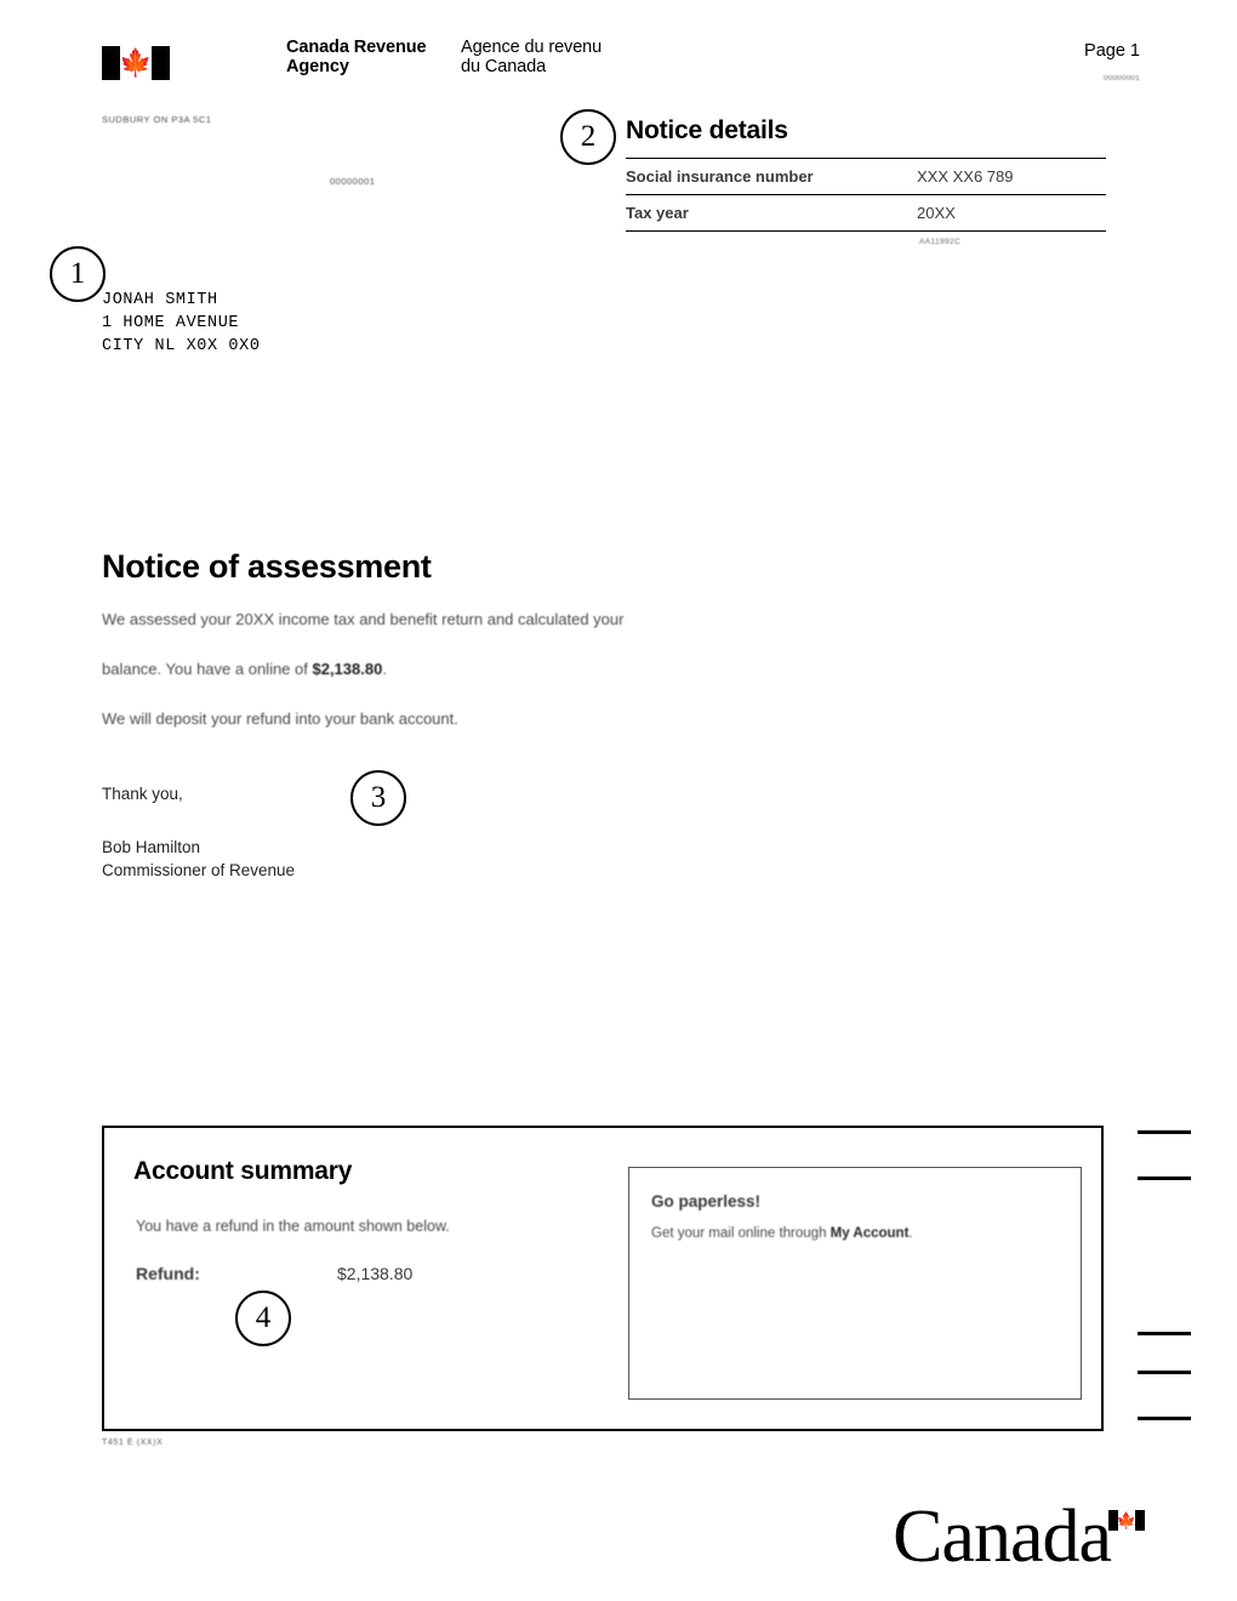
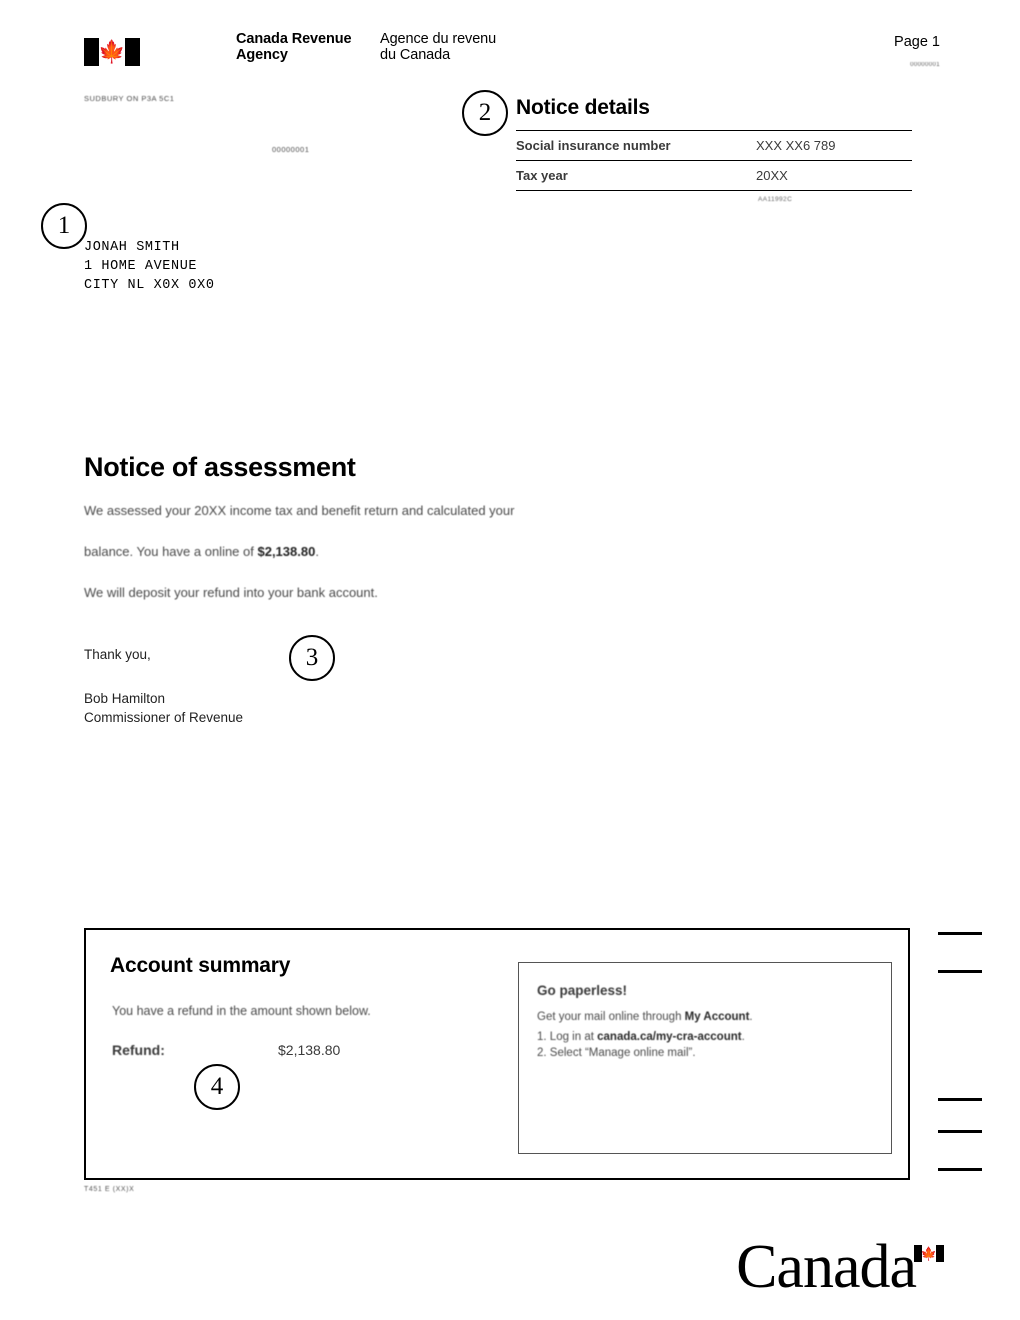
  🍁
  Canada Revenue
  Agency
  Agence du revenu
  du Canada
  Page 1
  SUDBURY ON P3A 5C1
  00000001
  JONAH SMITH
  1 HOME AVENUE
  CITY NL X0X 0X0
  1
  2
  3
  4
  Notice details
  Social insurance number	XXX XX6 789
  Tax year	20XX
  Notice of assessment
  We assessed your 20XX income tax and benefit return and calculated your
  balance. You have a online of $2,138.80.
  We will deposit your refund into your bank account.
  Thank you,
  Bob Hamilton
  Commissioner of Revenue
  Account summary
  You have a refund in the amount shown below.
  Refund:
  $2,138.80
  Go paperless!
  Get your mail online through My Account.
+ 1. Log in at canada.ca/my-cra-account.
+ 2. Select “Manage online mail”.
  Canada
  🍁
